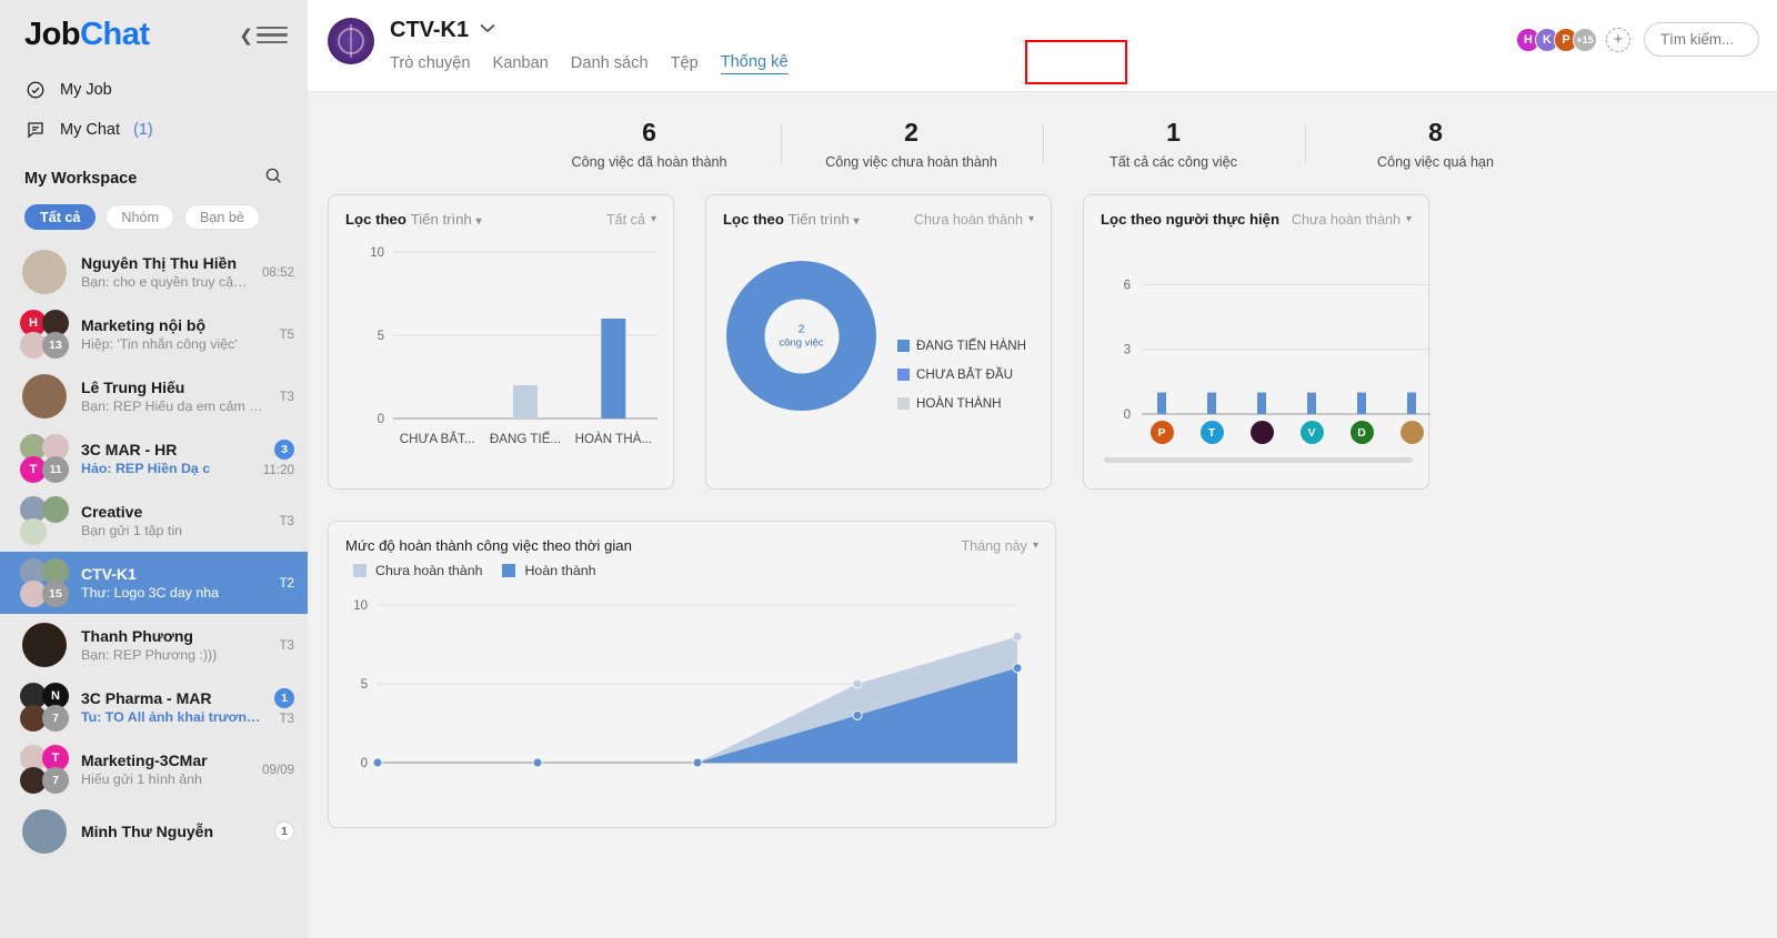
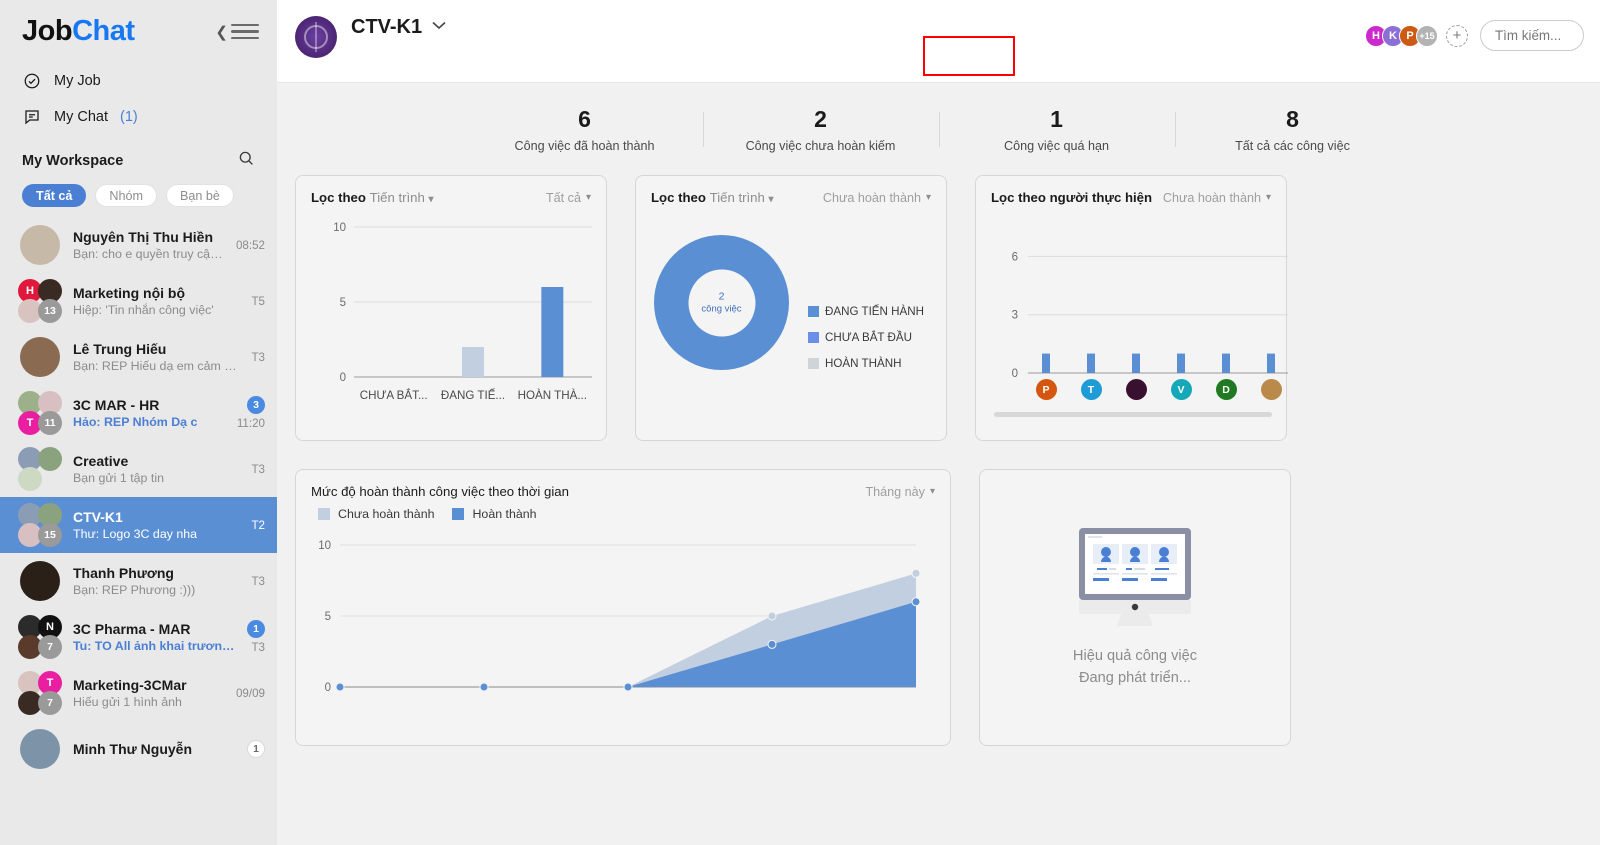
  JobChat
  ❮
  My Job
  My Chat
  (1)
  My Workspace
  Tất cả
  Nhóm
  Bạn bè
  Nguyên Thị Thu Hiền
  Bạn: cho e quyền truy cập .
  08:52
  H
  13
  Marketing nội bộ
  Hiệp: 'Tin nhắn công việc'
  T5
  Lê Trung Hiếu
  Bạn: REP Hiếu dạ em cảm ơn
  T3
  T
  11
  3C MAR - HR
- Hảo: REP Hiền Dạ c
+ Hảo: REP Nhóm Dạ c
  3
  11:20
  Creative
  Bạn gửi 1 tập tin
  T3
  15
  CTV-K1
  Thư: Logo 3C day nha
  T2
  Thanh Phương
  Bạn: REP Phương :)))
  T3
  N
  7
  3C Pharma - MAR
  Tu: TO All ảnh khai trương
  1
  T3
  T
  7
  Marketing-3CMar
  Hiếu gửi 1 hình ảnh
  09/09
  Minh Thư Nguyễn
  1
  CTV-K1
- Trò chuyện
- Kanban
- Danh sách
- Tệp
- Thống kê
  H
  K
  P
  +15
  +
  Tìm kiếm...
  6
  Công việc đã hoàn thành
  2
- Công việc chưa hoàn thành
+ Công việc chưa hoàn kiếm
  1
- Tất cả các công việc
+ Công việc quá hạn
  8
- Công việc quá hạn
+ Tất cả các công việc
  Lọc theo Tiến trình ▾
  Tất cả
  ▾
  0
  5
  10
  CHƯA BẮT...
  ĐANG TIẾ...
  HOÀN THÀ...
  Lọc theo Tiến trình ▾
  Chưa hoàn thành
  ▾
  2
  công việc
  ĐANG TIẾN HÀNH
  CHƯA BẮT ĐẦU
  HOÀN THÀNH
  Lọc theo người thực hiện
  Chưa hoàn thành
  ▾
  0
  3
  6
  P
  T
  V
  D
  Mức độ hoàn thành công việc theo thời gian
  Tháng này
  ▾
  Chưa hoàn thành
  Hoàn thành
  0
  5
  10
+ Hiệu quả công việc
+ Đang phát triển...
